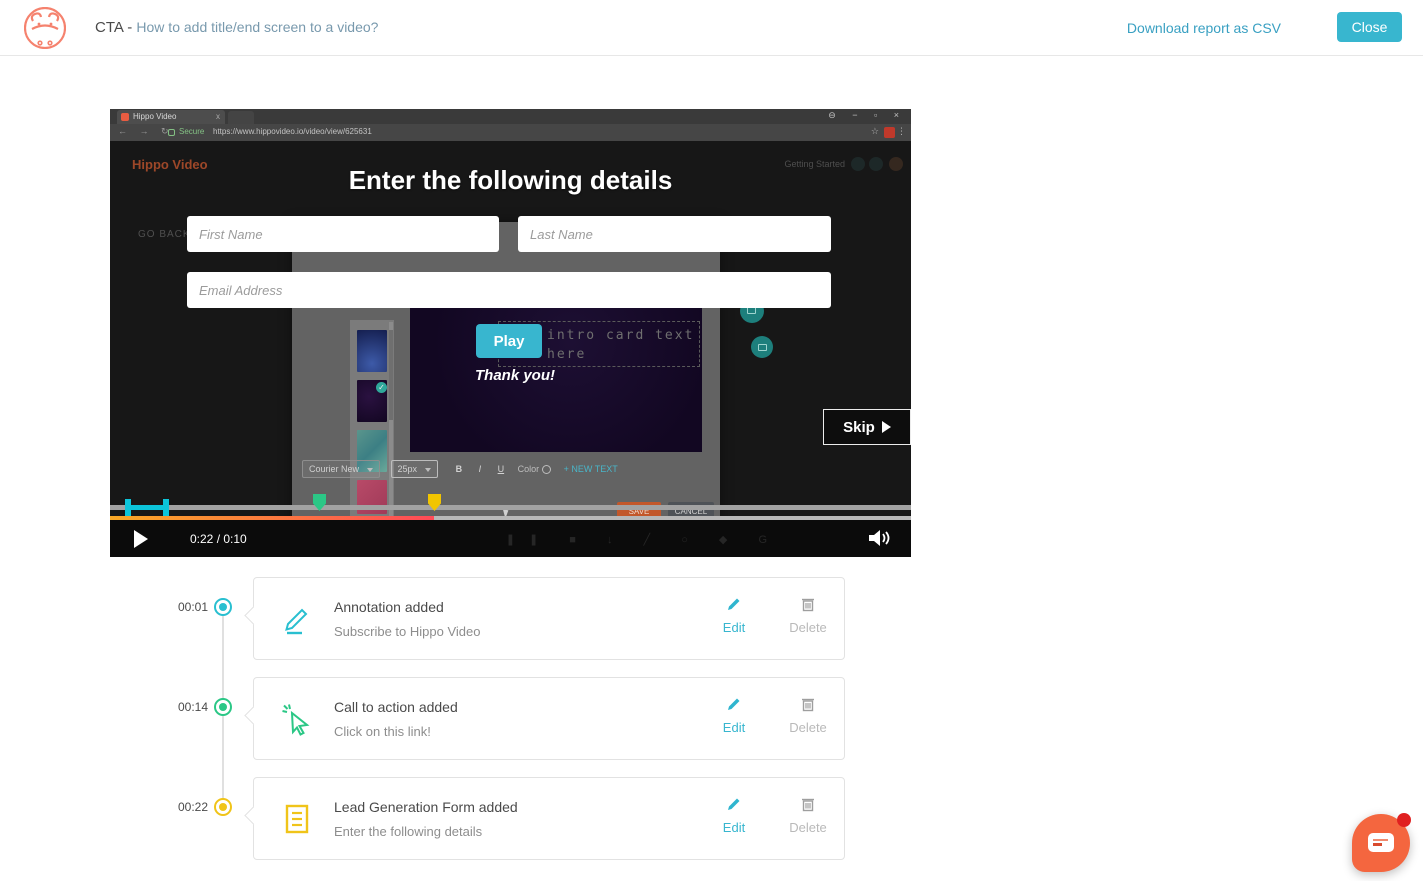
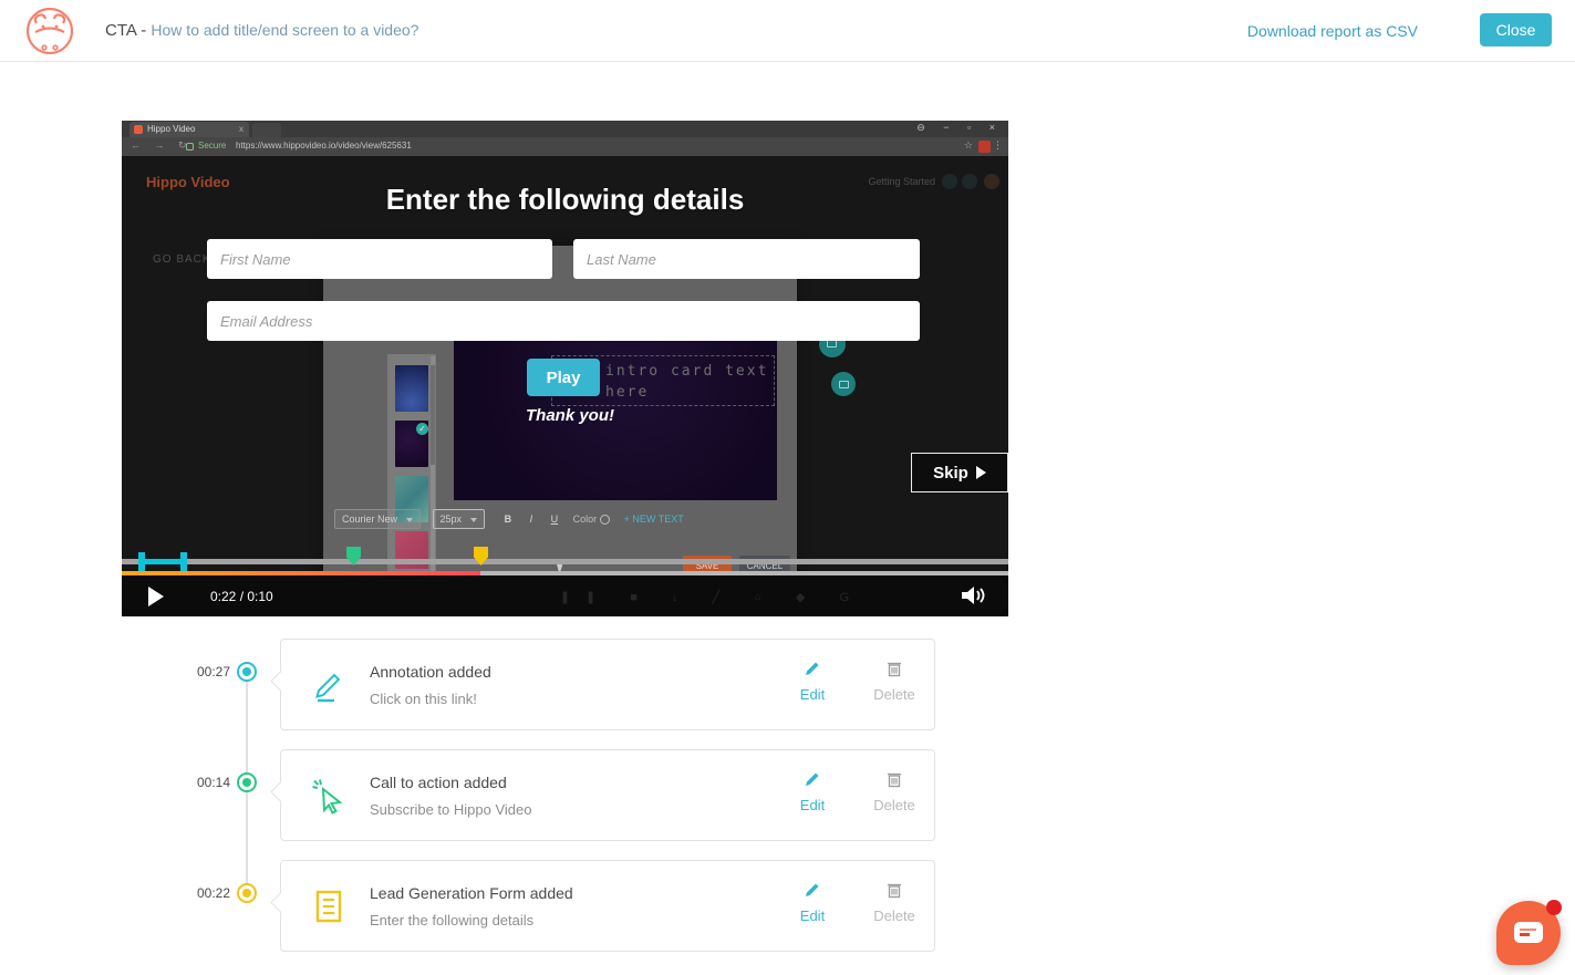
  CTA - How to add title/end screen to a video?
  Download report as CSV
  Close
  Hippo Video
  x
  ⊖ − ▫ ×
  ← → ↻
  Secure
  https://www.hippovideo.io/video/view/625631
  ☆
  ⋮
  Hippo Video
  Getting Started
  GO BAC
  ✓
  Courier New 25px B I U Color + NEW TEXT
  SAVE
  CANCEL
  Enter the following details
  First Name
  Last Name
  Email Address
  intro card text
  here
  Play
  Thank you!
  Skip
  0:22 / 0:10
  ❚❚ ■ ↓ ╱ ○ ◆ G
- 00:01
+ 00:27
  Annotation added
- Subscribe to Hippo Video
+ Click on this link!
  Edit
  Delete
  00:14
  Call to action added
- Click on this link!
+ Subscribe to Hippo Video
  Edit
  Delete
  00:22
  Lead Generation Form added
  Enter the following details
  Edit
  Delete
